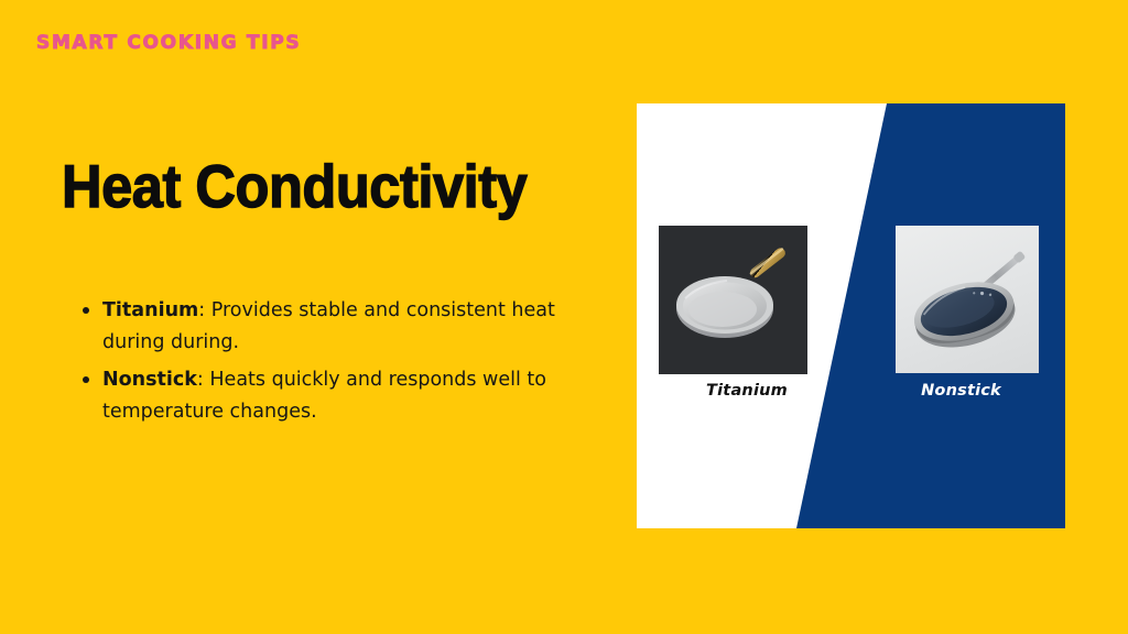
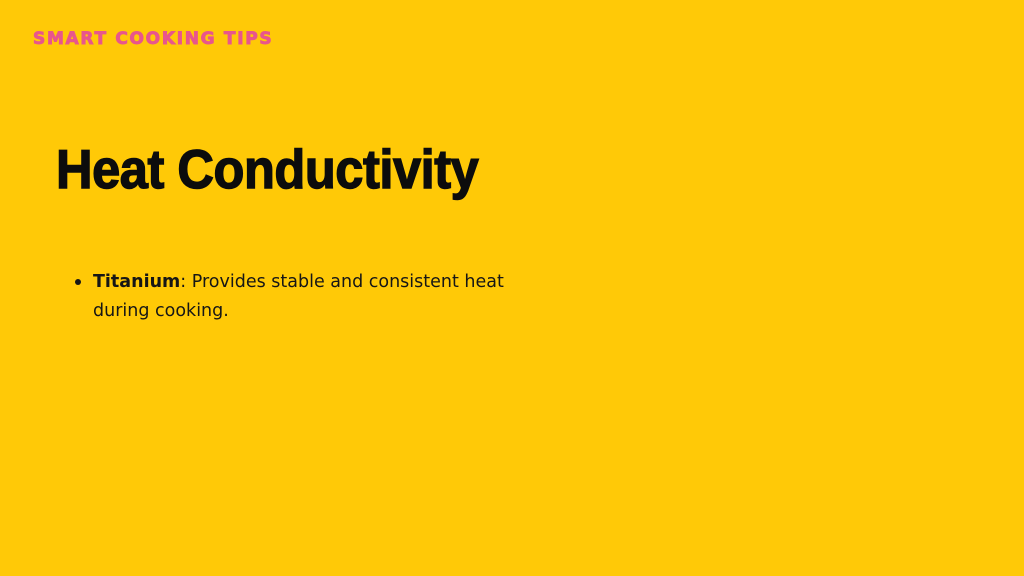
  SMART COOKING TIPS
  Heat Conductivity
- Titanium: Provides stable and consistent heat during during.
+ Titanium: Provides stable and consistent heat during cooking.
- Nonstick: Heats quickly and responds well to temperature changes.
- Titanium
- Nonstick
